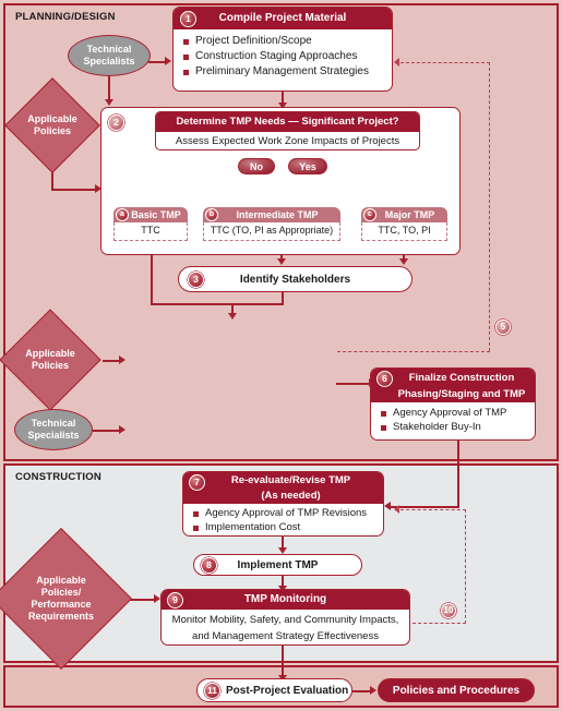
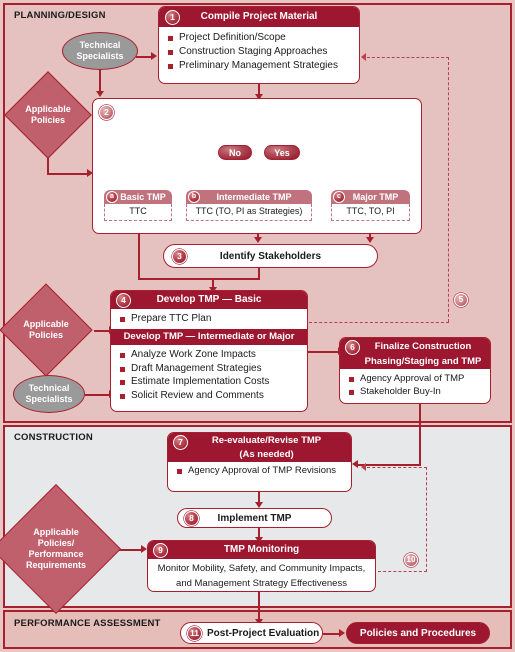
  PLANNING/DESIGN
  CONSTRUCTION
+ PERFORMANCE ASSESSMENT
  Technical
  Specialists
  Applicable
  Policies
  1
  Compile Project Material
  Project Definition/Scope
  Construction Staging Approaches
  Preliminary Management Strategies
  2
- Determine TMP Needs — Significant Project?
- Assess Expected Work Zone Impacts of Projects
  No
  Yes
  Basic TMP
  TTC
  Intermediate TMP
- TTC (TO, PI as Appropriate)
+ TTC (TO, PI as Strategies)
  Major TMP
  TTC, TO, PI
  3
  Identify Stakeholders
  Applicable
  Policies
  Technical
  Specialists
+ 4
+ Develop TMP — Basic
+ Prepare TTC Plan
+ Develop TMP — Intermediate or Major
+ Analyze Work Zone Impacts
+ Draft Management Strategies
+ Estimate Implementation Costs
+ Solicit Review and Comments
  5
  6
  Finalize Construction
  Phasing/Staging and TMP
  Agency Approval of TMP
  Stakeholder Buy-In
  7
  Re-evaluate/Revise TMP
  (As needed)
  Agency Approval of TMP Revisions
- Implementation Cost
  8
  Implement TMP
  Applicable
  Policies/
  Performance
  Requirements
  9
  TMP Monitoring
  Monitor Mobility, Safety, and Community Impacts,
  and Management Strategy Effectiveness
  10
  11
  Post-Project Evaluation
  Policies and Procedures
